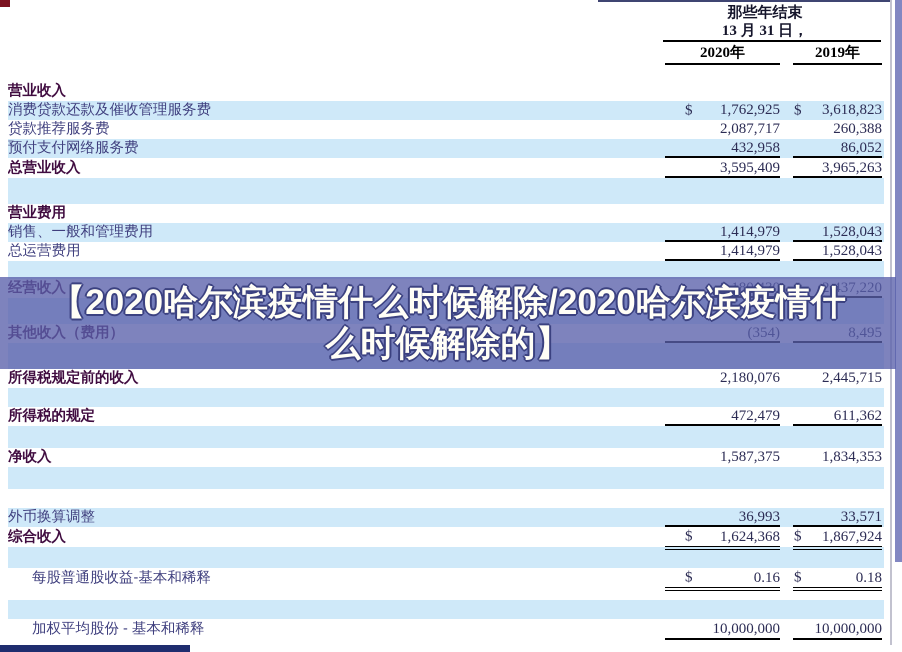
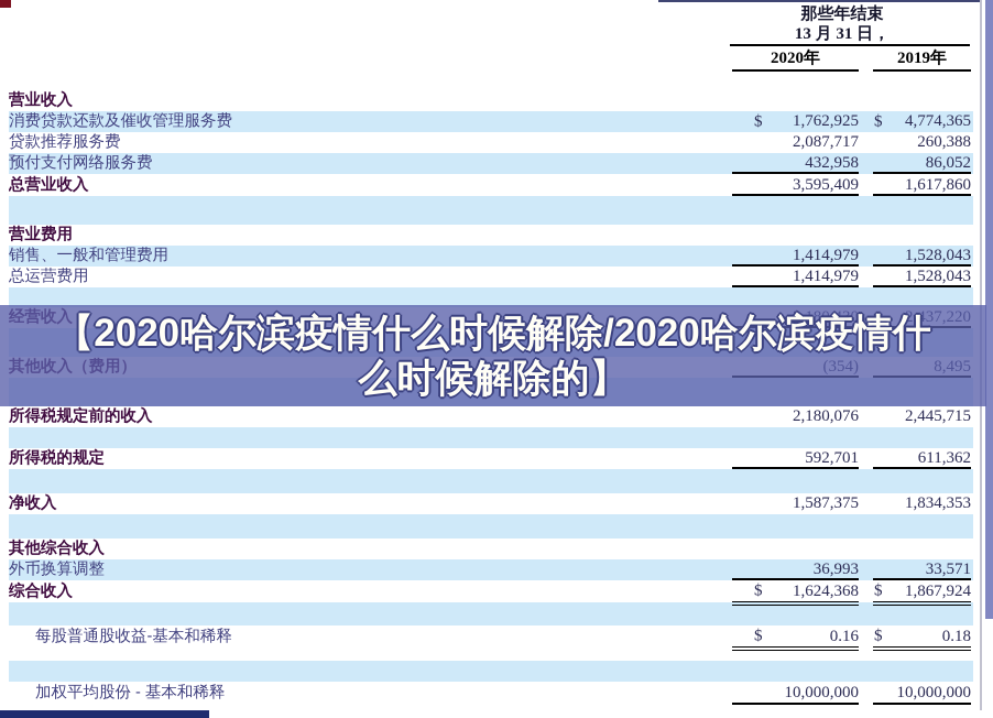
  那些年结束
  13 月 31 日，
  2020年
  2019年
  营业收入
  消费贷款还款及催收管理服务费
  $
  1,762,925
  $
- 3,618,823
+ 4,774,365
  贷款推荐服务费
  2,087,717
  260,388
  预付支付网络服务费
  432,958
  86,052
  总营业收入
  3,595,409
- 3,965,263
+ 1,617,860
  营业费用
  销售、一般和管理费用
  1,414,979
  1,528,043
  总运营费用
  1,414,979
  1,528,043
  经营收入
  2,180,430
  2,437,220
  其他收入（费用）
  (354)
  8,495
  所得税规定前的收入
  2,180,076
  2,445,715
  所得税的规定
- 472,479
+ 592,701
  611,362
  净收入
  1,587,375
  1,834,353
+ 其他综合收入
  外币换算调整
  36,993
  33,571
  综合收入
  $
  1,624,368
  $
  1,867,924
  每股普通股收益-基本和稀释
  $
  0.16
  $
  0.18
  加权平均股份 - 基本和稀释
  10,000,000
  10,000,000
  【2020哈尔滨疫情什么时候解除/2020哈尔滨疫情什
  么时候解除的】
